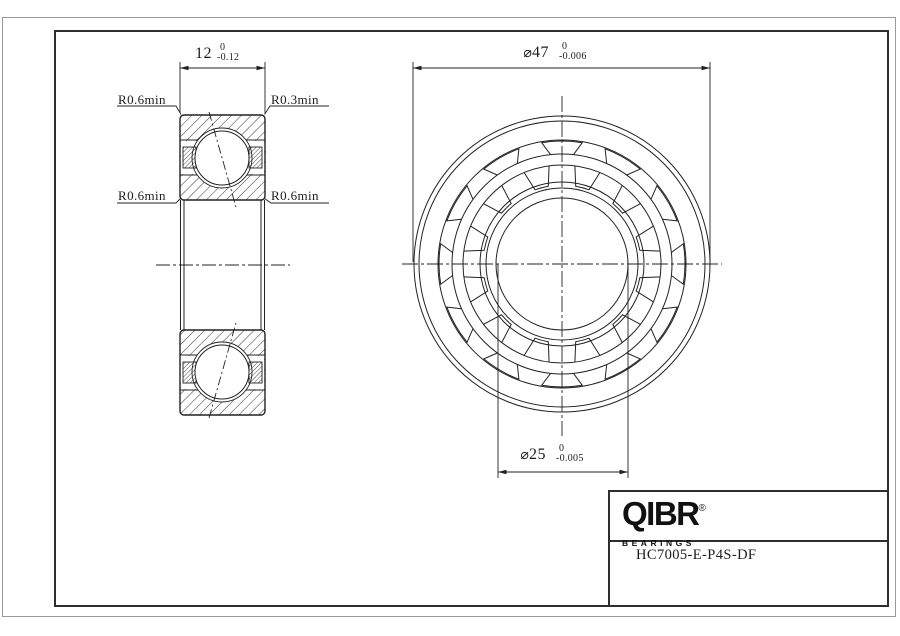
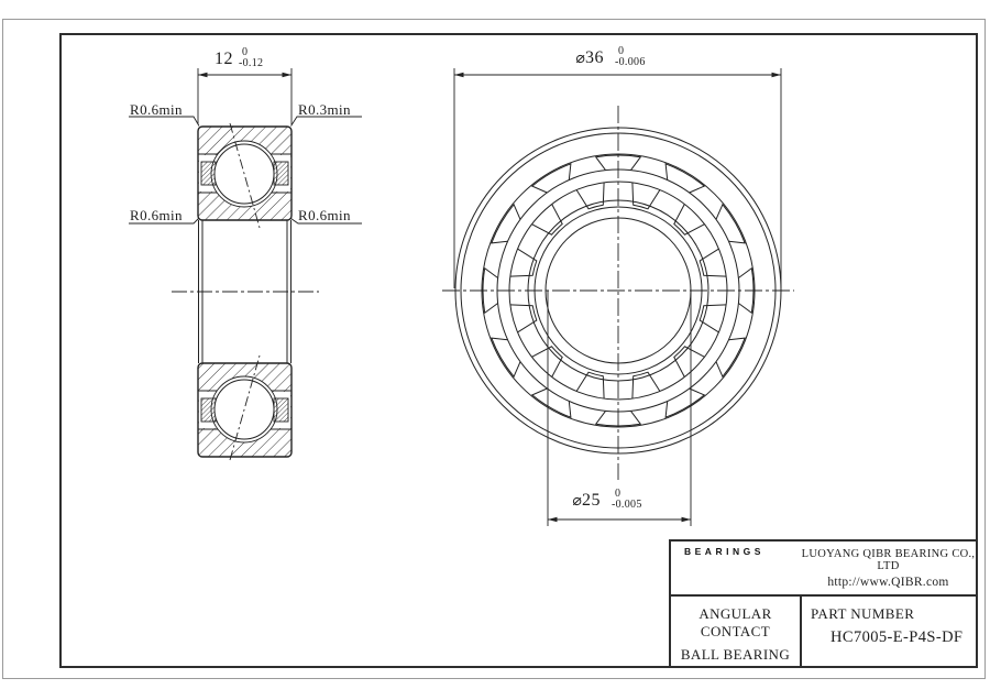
  12
  0
  -0.12
  R0.6min
  R0.3min
  R0.6min
  R0.6min
- ⌀47
+ ⌀36
  0
  -0.006
  ⌀25
  0
  -0.005
- QIBR®
  BEARINGS
+ LUOYANG QIBR BEARING CO., LTD
+ http://www.QIBR.com
+ ANGULAR CONTACT
+ BALL BEARING
+ PART NUMBER
  HC7005-E-P4S-DF
